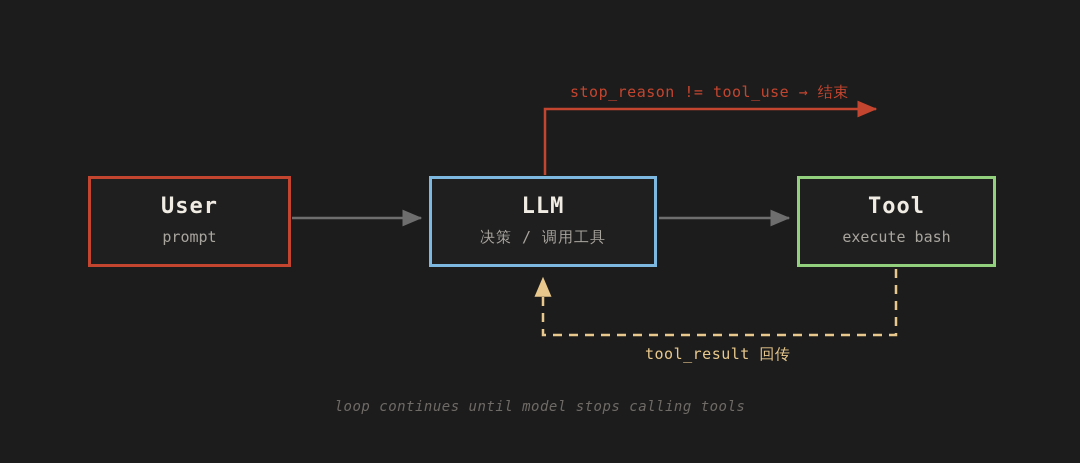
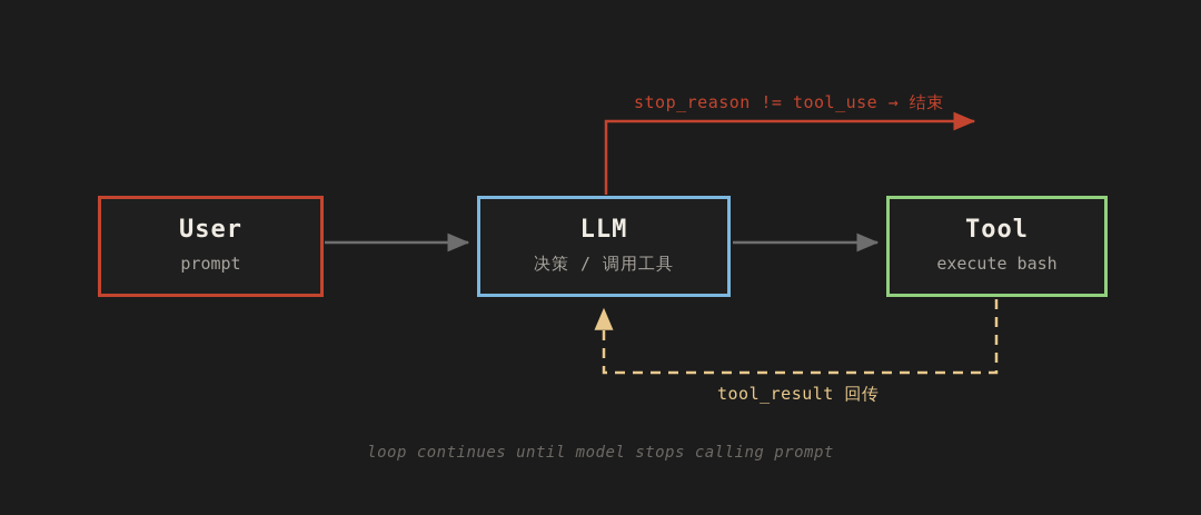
  User
  prompt
  LLM
  决策 / 调用工具
  Tool
  execute bash
  stop_reason != tool_use → 结束
  tool_result 回传
- loop continues until model stops calling tools
+ loop continues until model stops calling prompt
